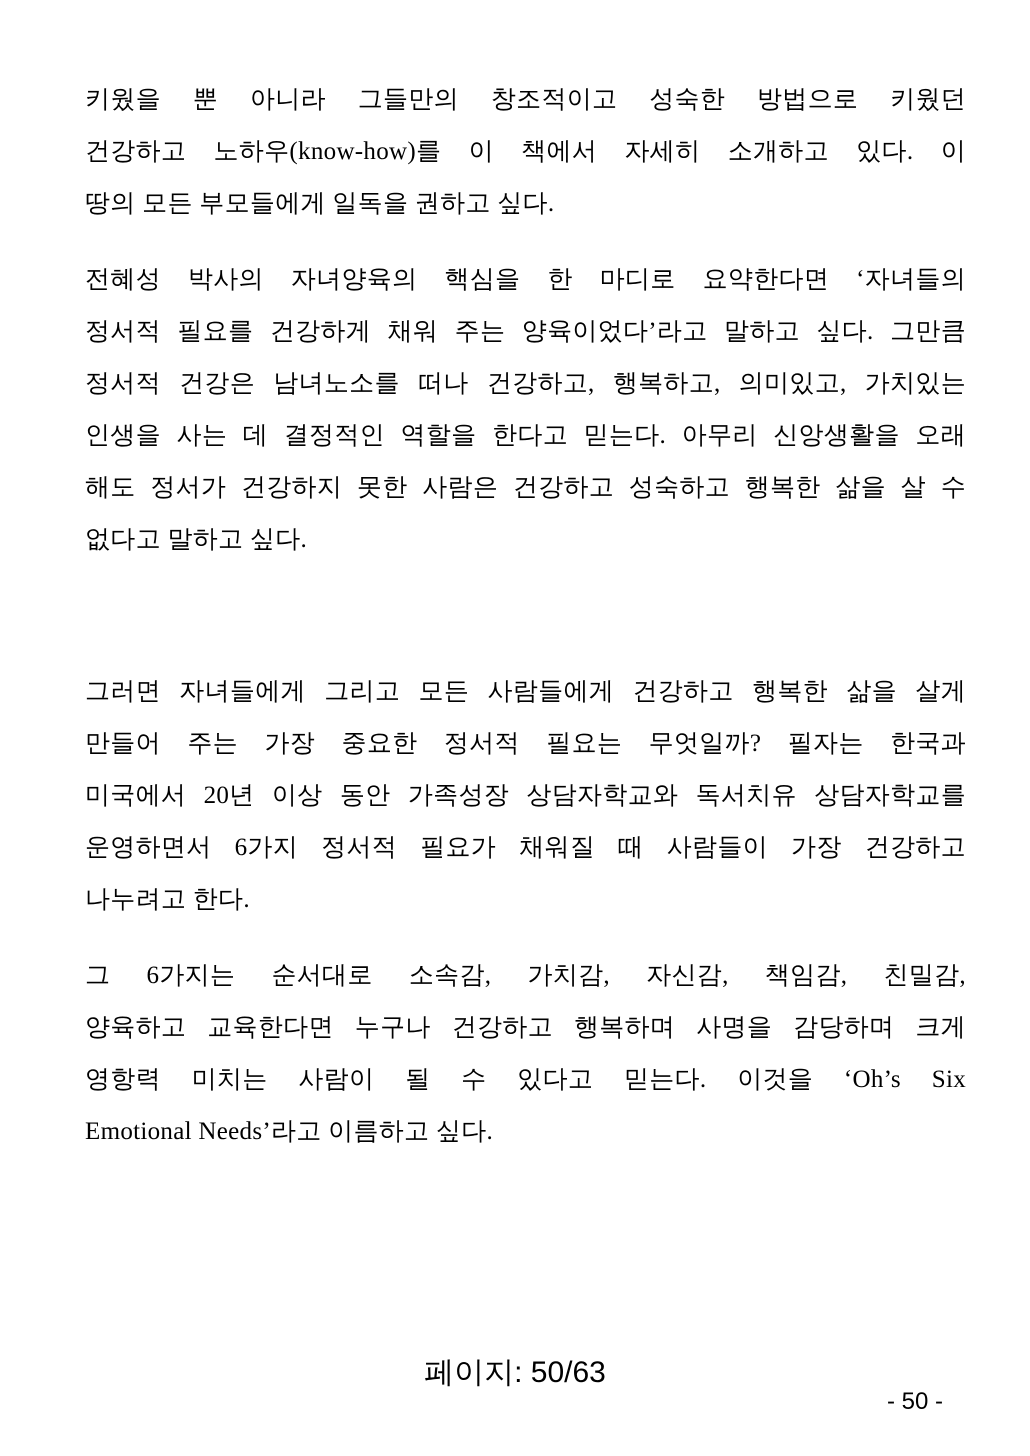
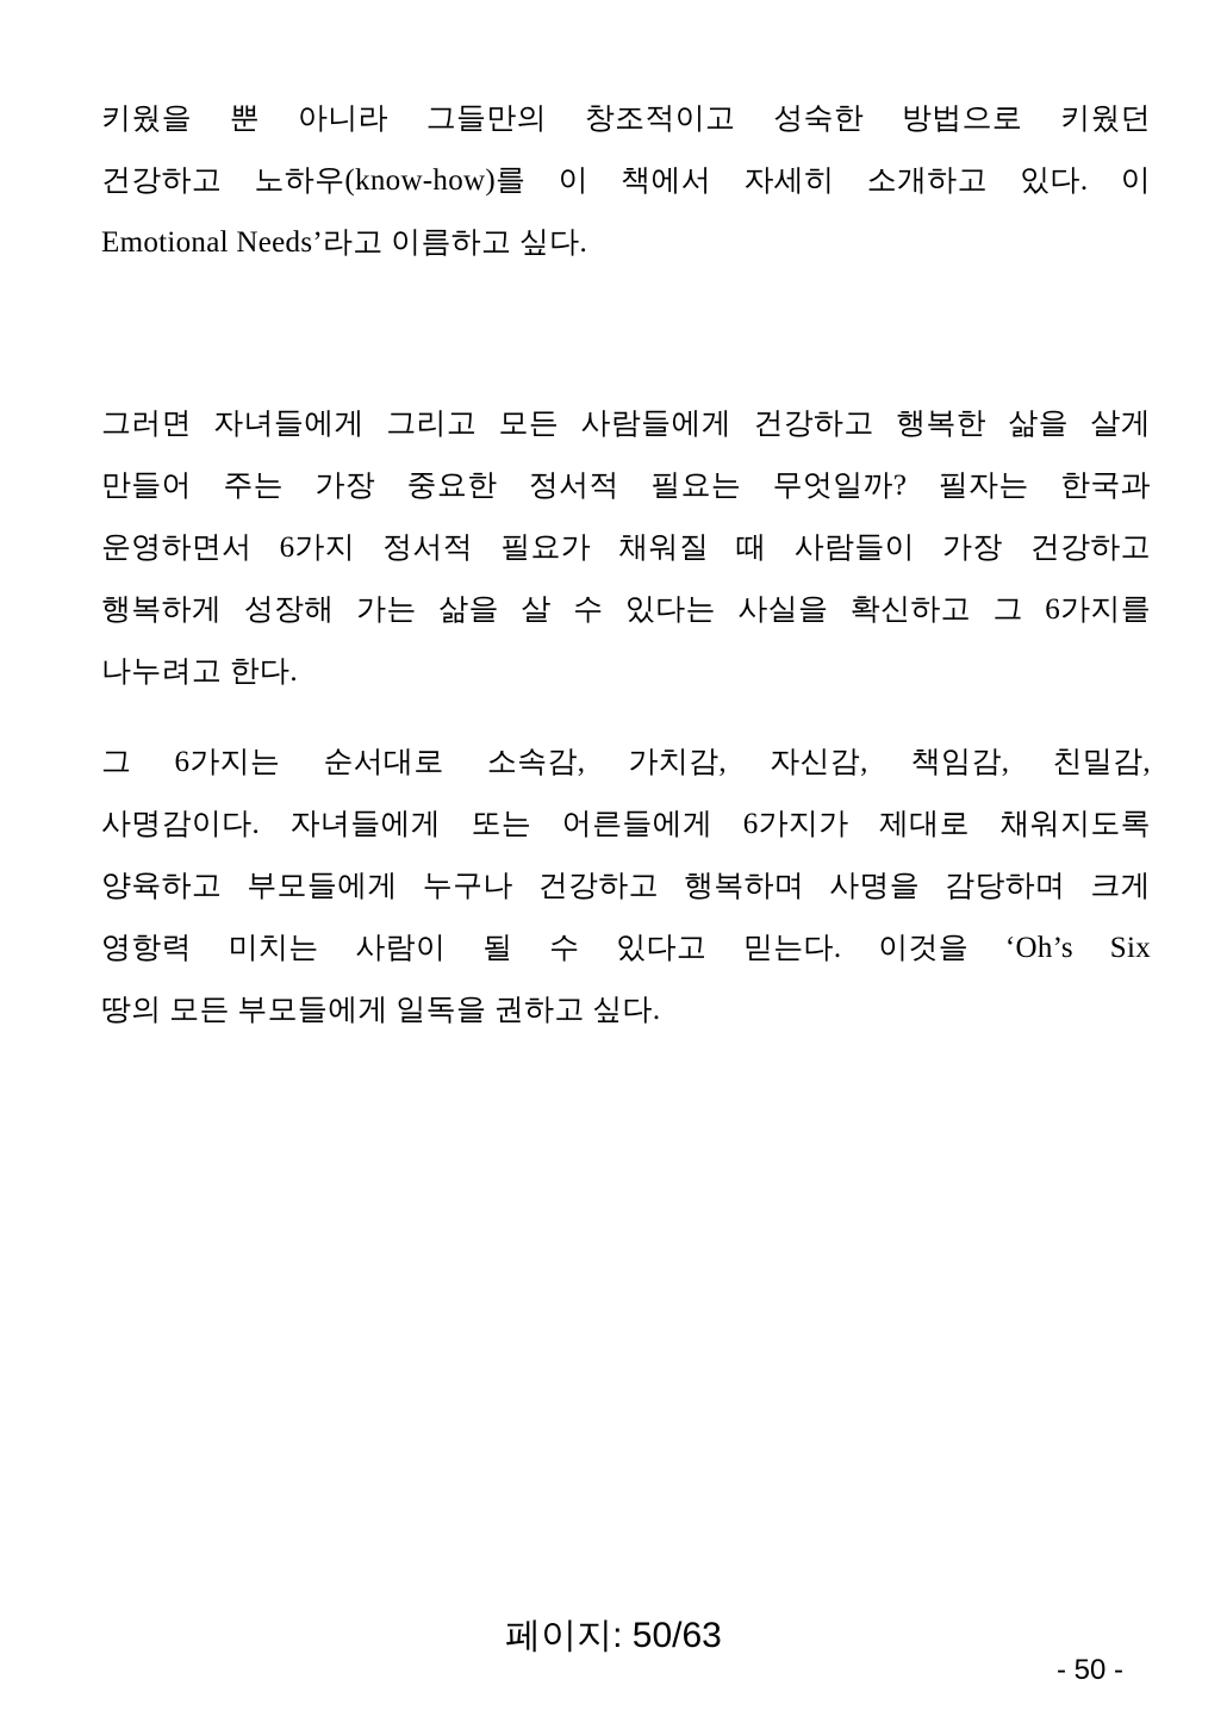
  키웠을 뿐 아니라 그들만의 창조적이고 성숙한 방법으로 키웠던
  건강하고 노하우(know-how)를 이 책에서 자세히 소개하고 있다. 이
- 땅의 모든 부모들에게 일독을 권하고 싶다.
+ Emotional Needs’라고 이름하고 싶다.
- 전혜성 박사의 자녀양육의 핵심을 한 마디로 요약한다면 ‘자녀들의
- 정서적 필요를 건강하게 채워 주는 양육이었다’라고 말하고 싶다. 그만큼
- 정서적 건강은 남녀노소를 떠나 건강하고, 행복하고, 의미있고, 가치있는
- 인생을 사는 데 결정적인 역할을 한다고 믿는다. 아무리 신앙생활을 오래
- 해도 정서가 건강하지 못한 사람은 건강하고 성숙하고 행복한 삶을 살 수
- 없다고 말하고 싶다.
  그러면 자녀들에게 그리고 모든 사람들에게 건강하고 행복한 삶을 살게
  만들어 주는 가장 중요한 정서적 필요는 무엇일까? 필자는 한국과
- 미국에서 20년 이상 동안 가족성장 상담자학교와 독서치유 상담자학교를
  운영하면서 6가지 정서적 필요가 채워질 때 사람들이 가장 건강하고
+ 행복하게 성장해 가는 삶을 살 수 있다는 사실을 확신하고 그 6가지를
  나누려고 한다.
  그 6가지는 순서대로 소속감, 가치감, 자신감, 책임감, 친밀감,
+ 사명감이다. 자녀들에게 또는 어른들에게 6가지가 제대로 채워지도록
- 양육하고 교육한다면 누구나 건강하고 행복하며 사명을 감당하며 크게
+ 양육하고 부모들에게 누구나 건강하고 행복하며 사명을 감당하며 크게
  영항력 미치는 사람이 될 수 있다고 믿는다. 이것을 ‘Oh’s Six
- Emotional Needs’라고 이름하고 싶다.
+ 땅의 모든 부모들에게 일독을 권하고 싶다.
  페이지: 50/63
  - 50 -
